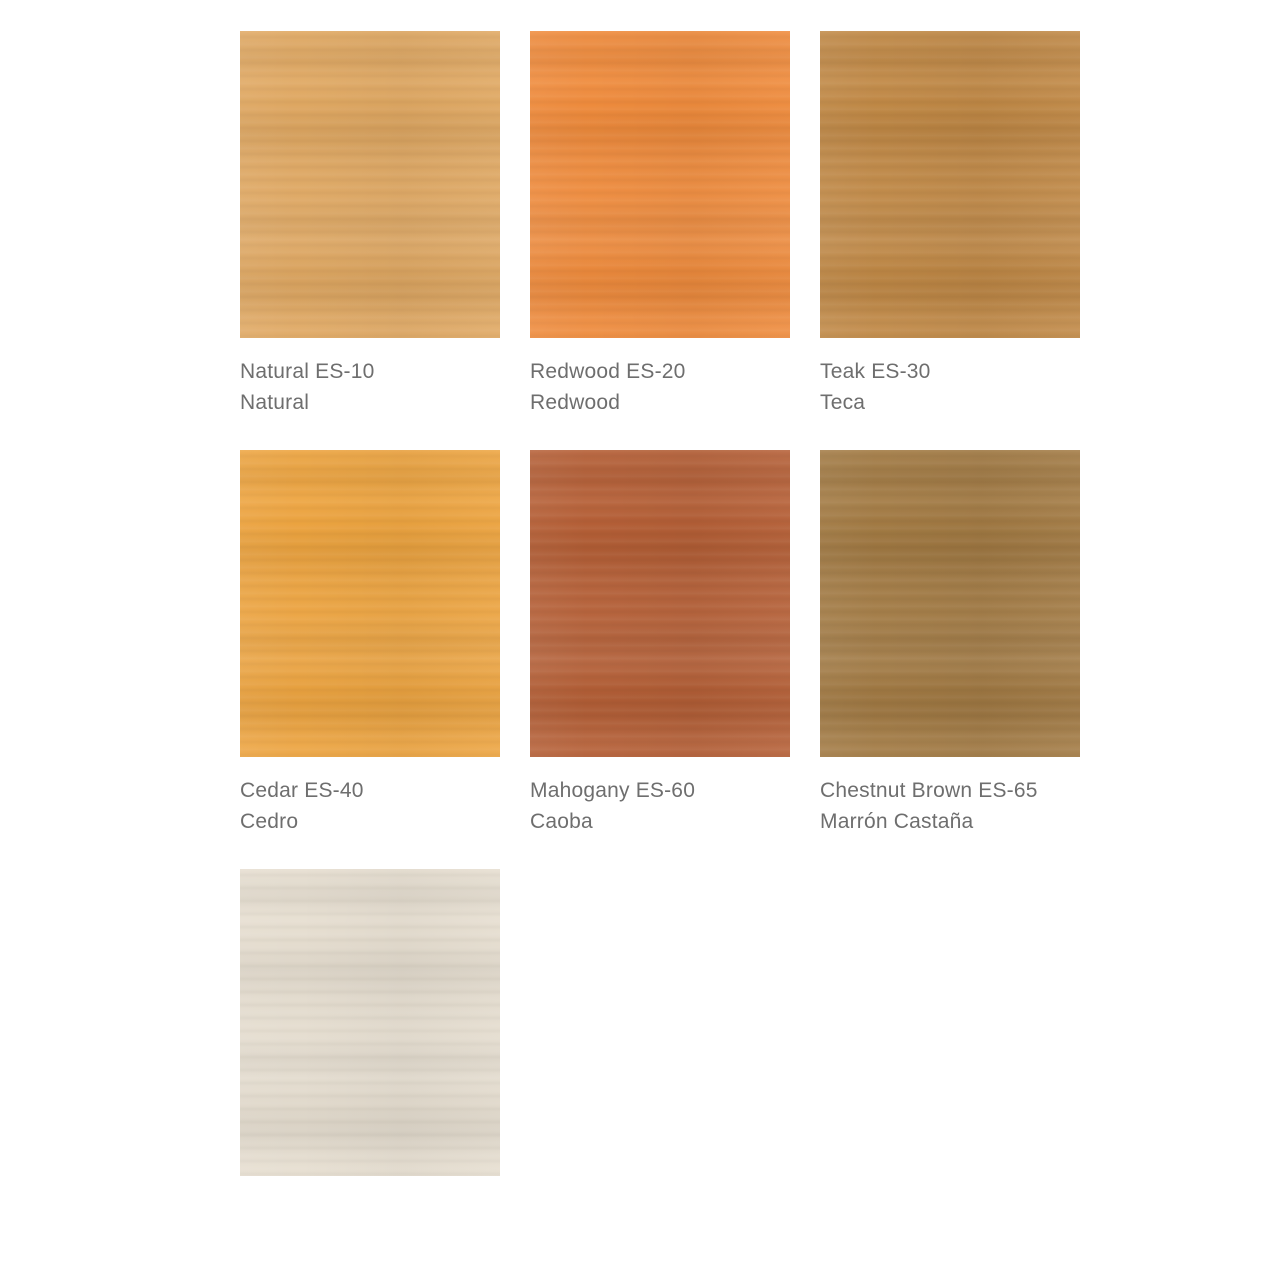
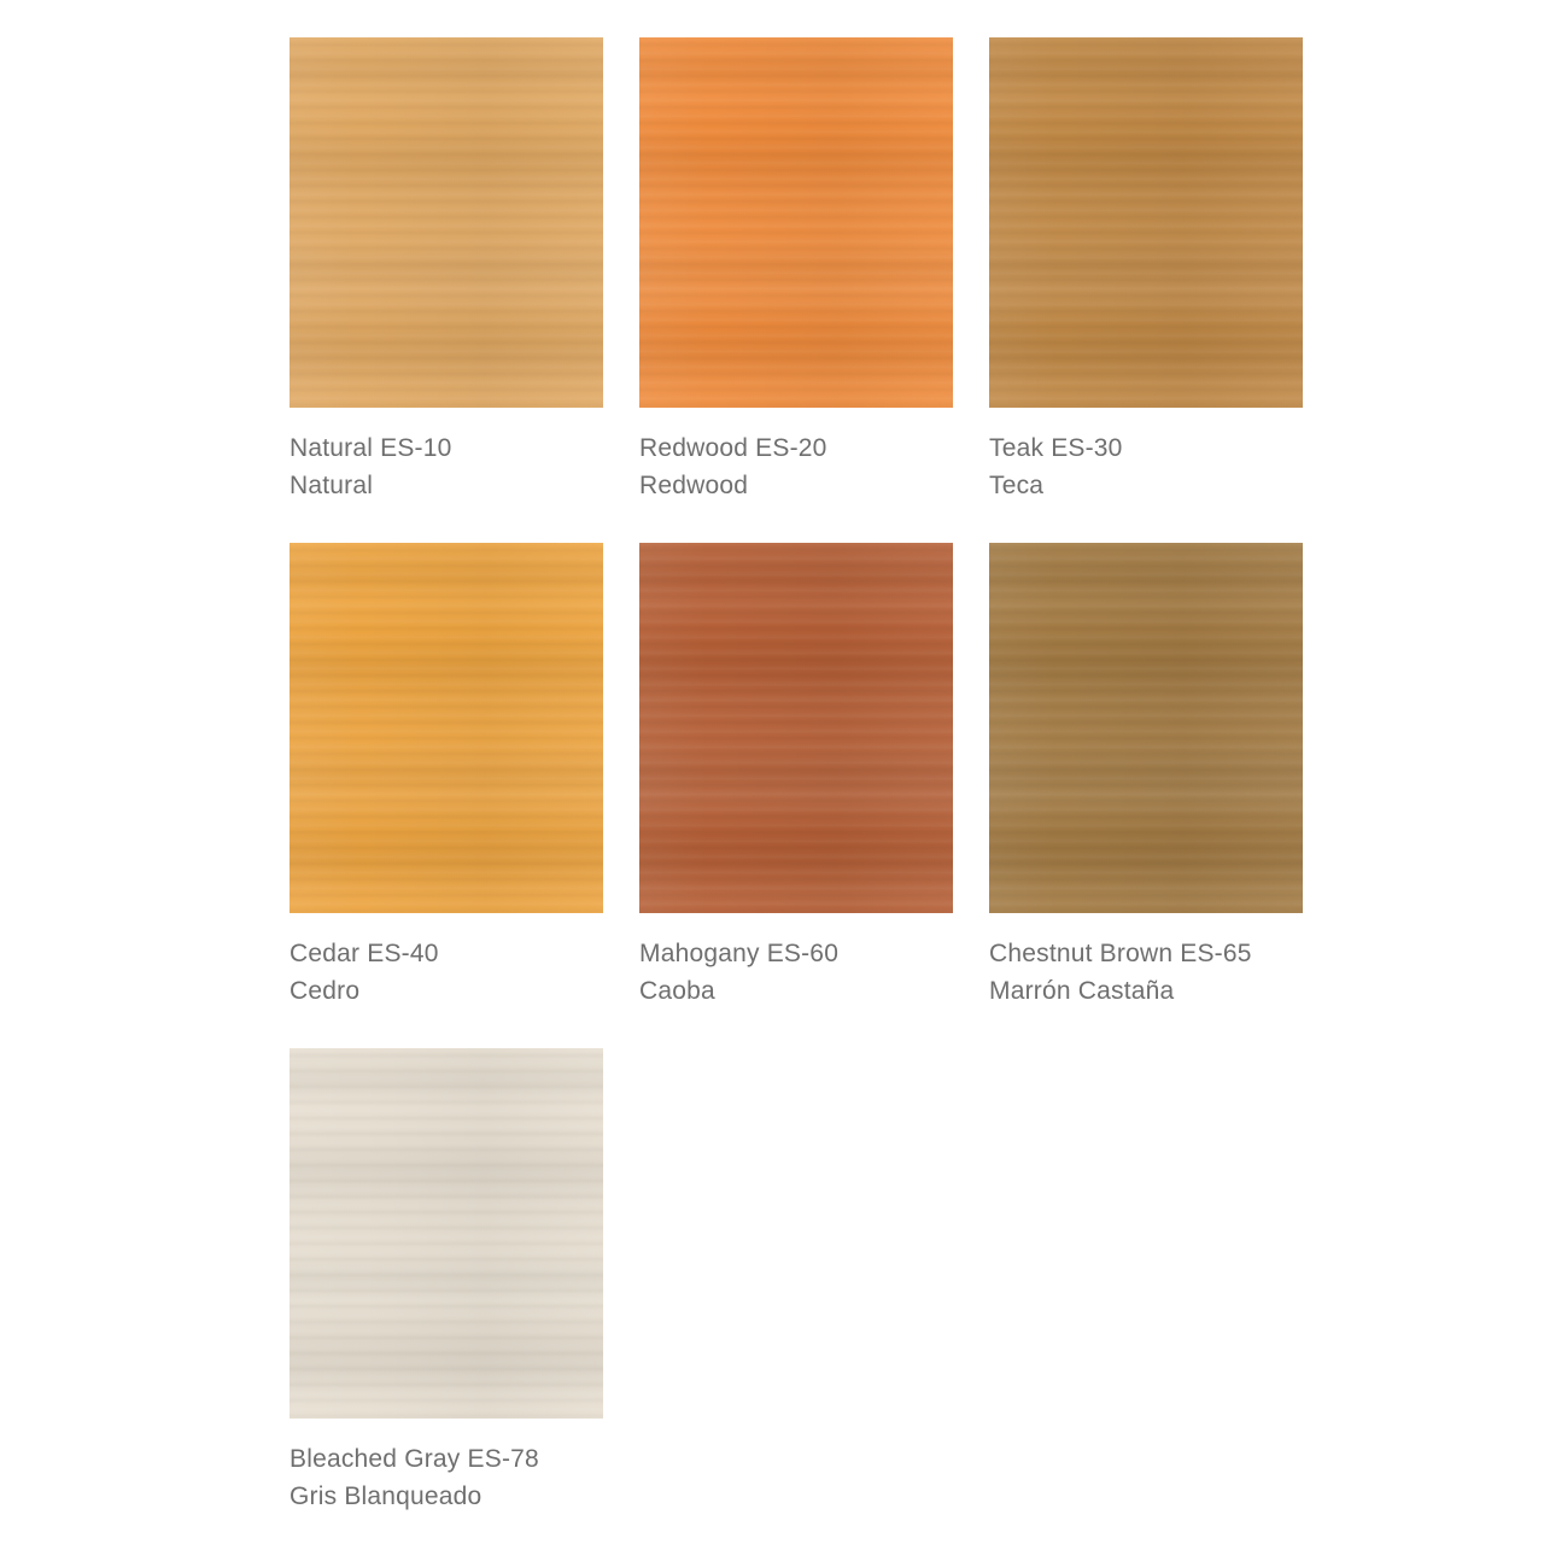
  Natural ES-10
  Natural
  Redwood ES-20
  Redwood
  Teak ES-30
  Teca
  Cedar ES-40
  Cedro
  Mahogany ES-60
  Caoba
  Chestnut Brown ES-65
  Marrón Castaña
+ Bleached Gray ES-78
+ Gris Blanqueado
